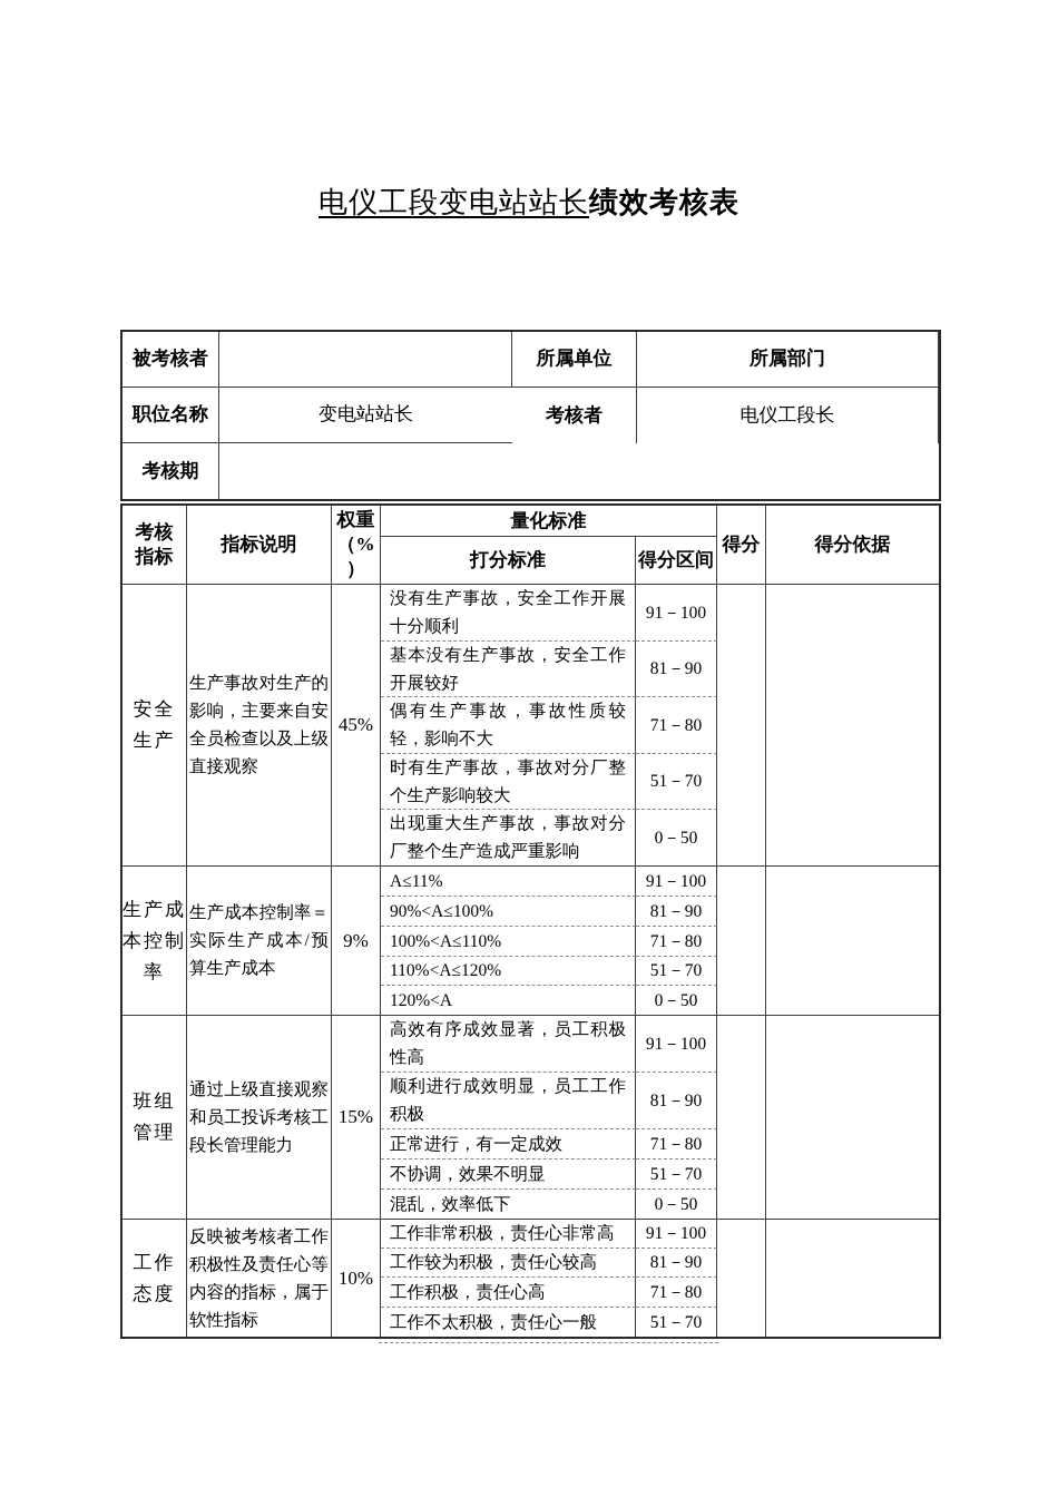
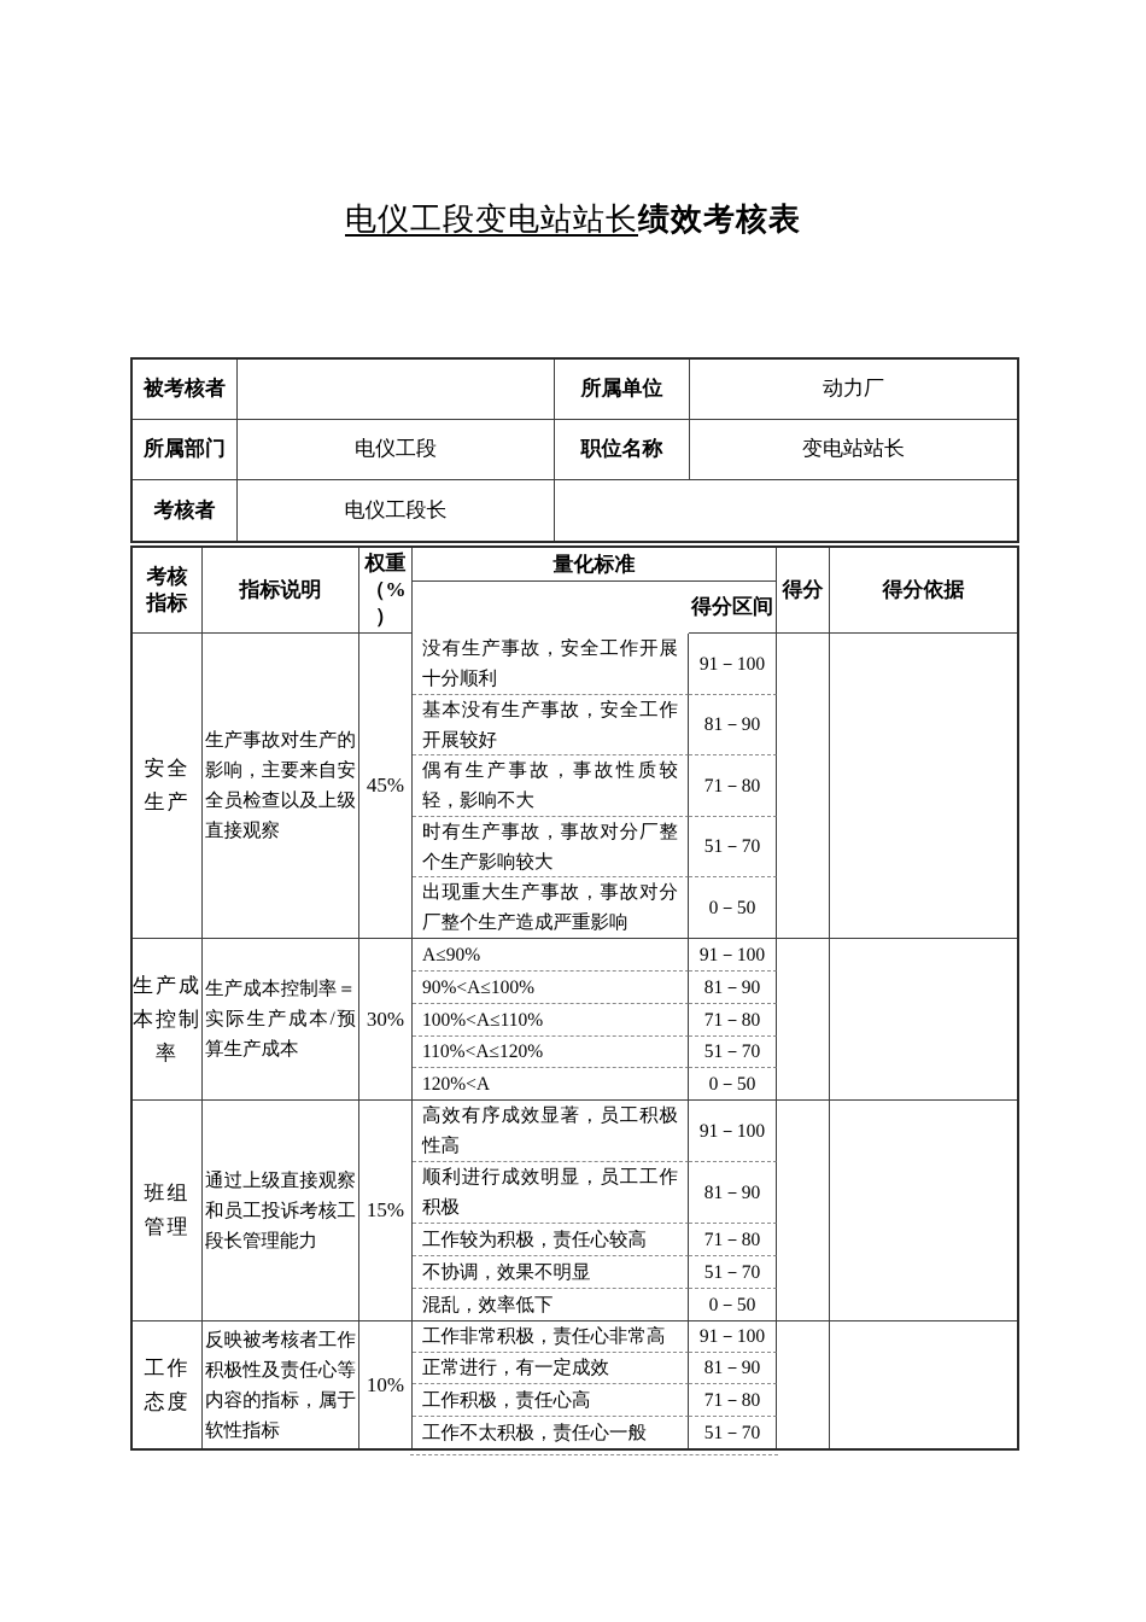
  电仪工段变电站站长绩效考核表
  被考核者
  所属单位
+ 动力厂
  所属部门
+ 电仪工段
  职位名称
  变电站站长
  考核者
  电仪工段长
- 考核期
  考核
  指标
  指标说明
  权重
  （%
  ）
  量化标准
- 打分标准
  得分区间
  得分
  得分依据
  安全
  生产
  生产事故对生产的影响，主要来自安全员检查以及上级直接观察
  45%
  没有生产事故，安全工作开展十分顺利
  91－100
  基本没有生产事故，安全工作开展较好
  81－90
  偶有生产事故，事故性质较轻，影响不大
  71－80
  时有生产事故，事故对分厂整个生产影响较大
  51－70
  出现重大生产事故，事故对分厂整个生产造成严重影响
  0－50
  生产成
  本控制
  率
  生产成本控制率＝实际生产成本/预算生产成本
- 9%
+ 30%
- A≤11%
+ A≤90%
  91－100
  90%<A≤100%
  81－90
  100%<A≤110%
  71－80
  110%<A≤120%
  51－70
  120%<A
  0－50
  班组
  管理
  通过上级直接观察和员工投诉考核工段长管理能力
  15%
  高效有序成效显著，员工积极性高
  91－100
  顺利进行成效明显，员工工作积极
  81－90
- 正常进行，有一定成效
+ 工作较为积极，责任心较高
  71－80
  不协调，效果不明显
  51－70
  混乱，效率低下
  0－50
  工作
  态度
  反映被考核者工作积极性及责任心等内容的指标，属于软性指标
  10%
  工作非常积极，责任心非常高
  91－100
- 工作较为积极，责任心较高
+ 正常进行，有一定成效
  81－90
  工作积极，责任心高
  71－80
  工作不太积极，责任心一般
  51－70
